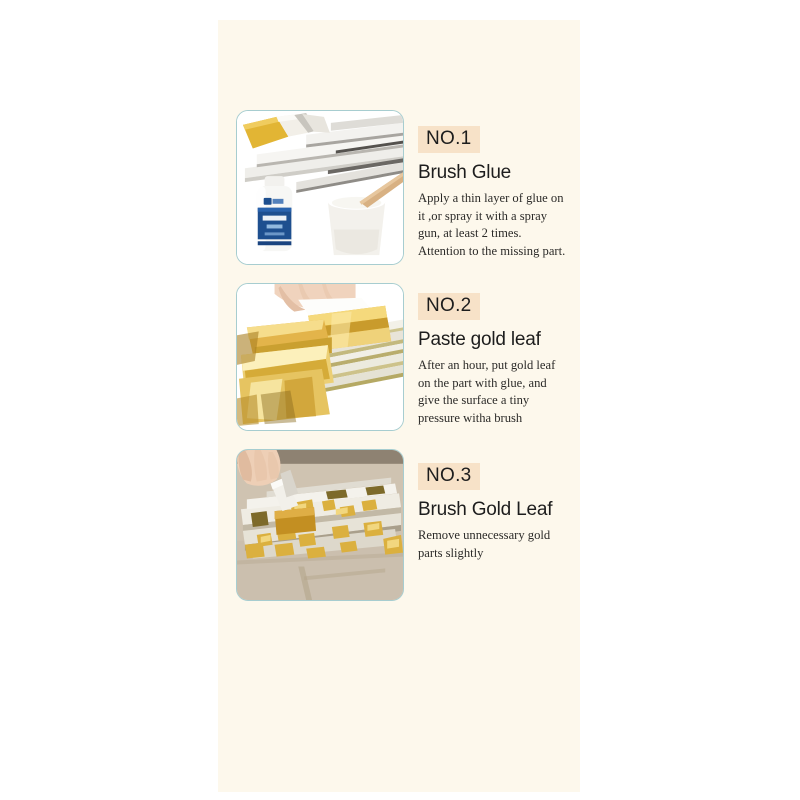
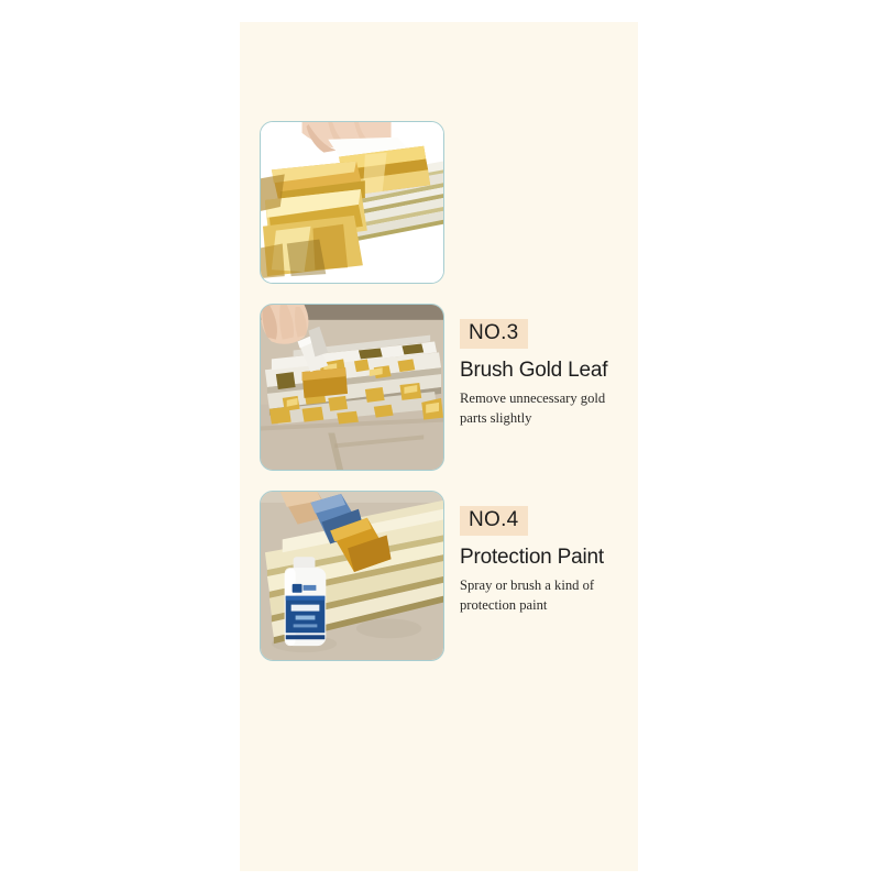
- NO.1
- Brush Glue
- Apply a thin layer of glue on it ,or spray it with a spray gun, at least 2 times. Attention to the missing part.
- NO.2
- Paste gold leaf
- After an hour, put gold leaf on the part with glue, and give the surface a tiny pressure witha brush
  NO.3
  Brush Gold Leaf
  Remove unnecessary gold parts slightly
+ NO.4
+ Protection Paint
+ Spray or brush a kind of protection paint
